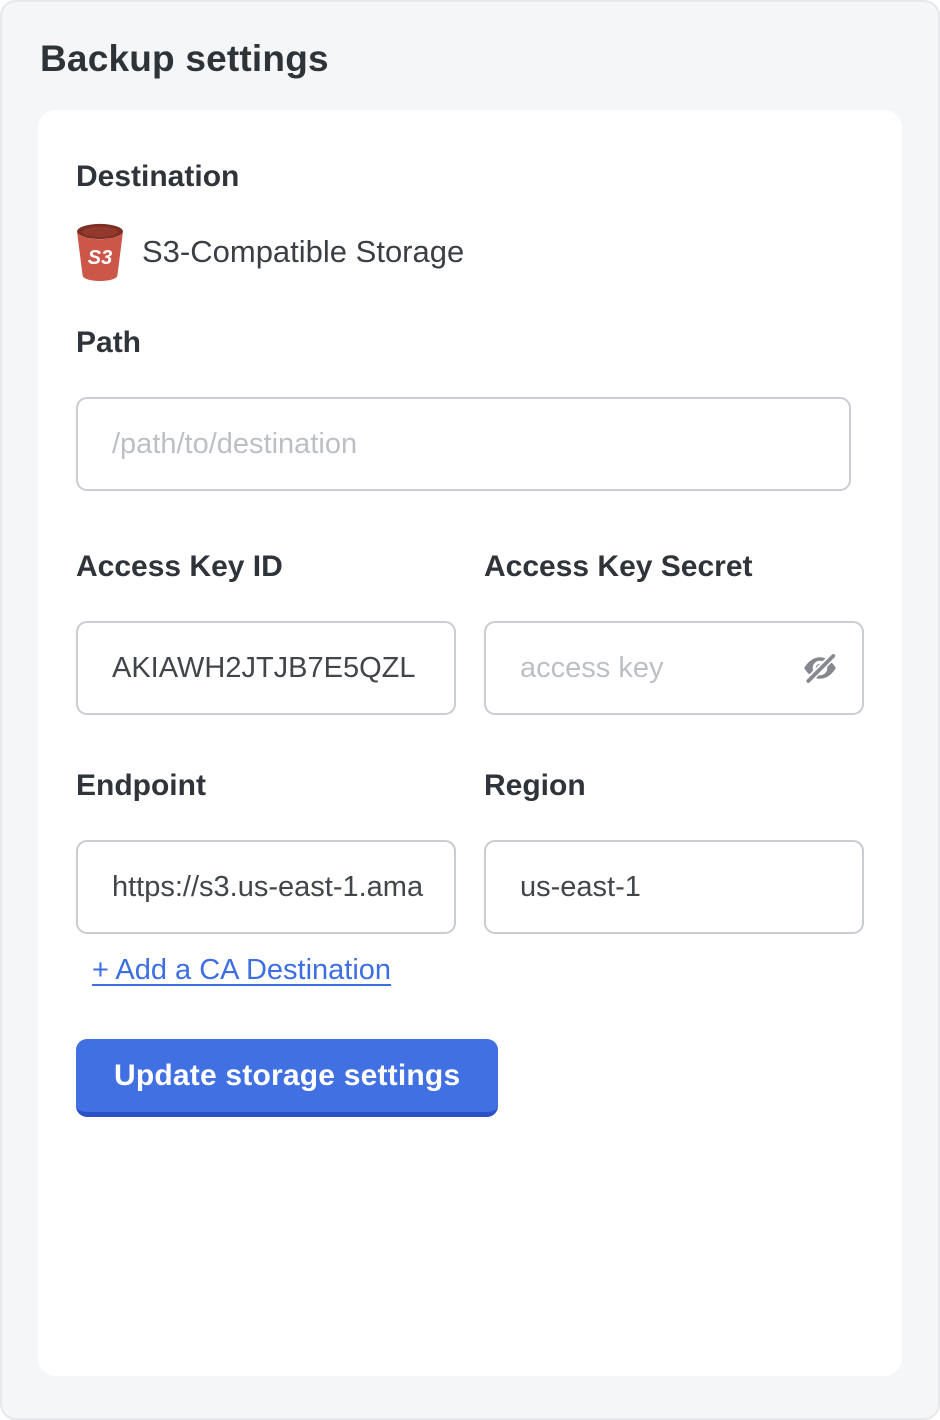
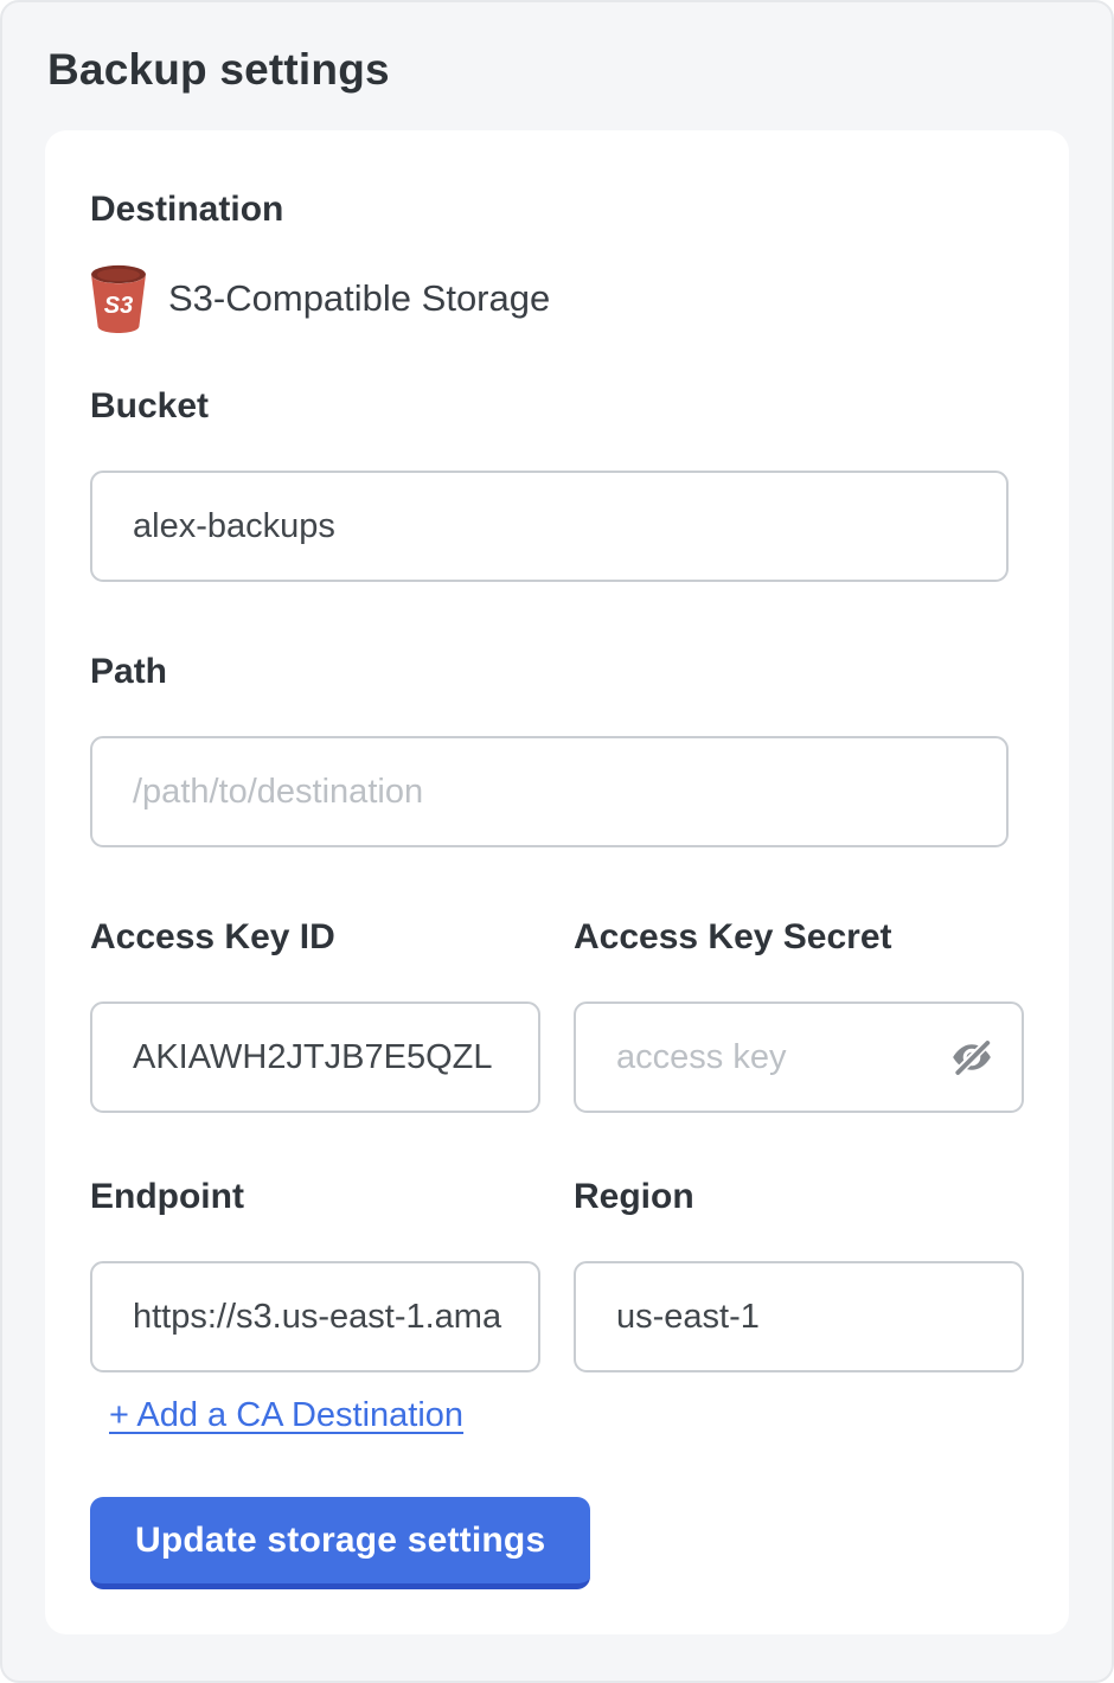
  Backup settings
  Destination
  S3
  S3-Compatible Storage
+ Bucket
+ alex-backups
  Path
  /path/to/destination
  Access Key ID
  AKIAWH2JTJB7E5QZL
  Access Key Secret
  access key
  Endpoint
  https://s3.us-east-1.ama
  Region
  us-east-1
  + Add a CA Destination
  Update storage settings
